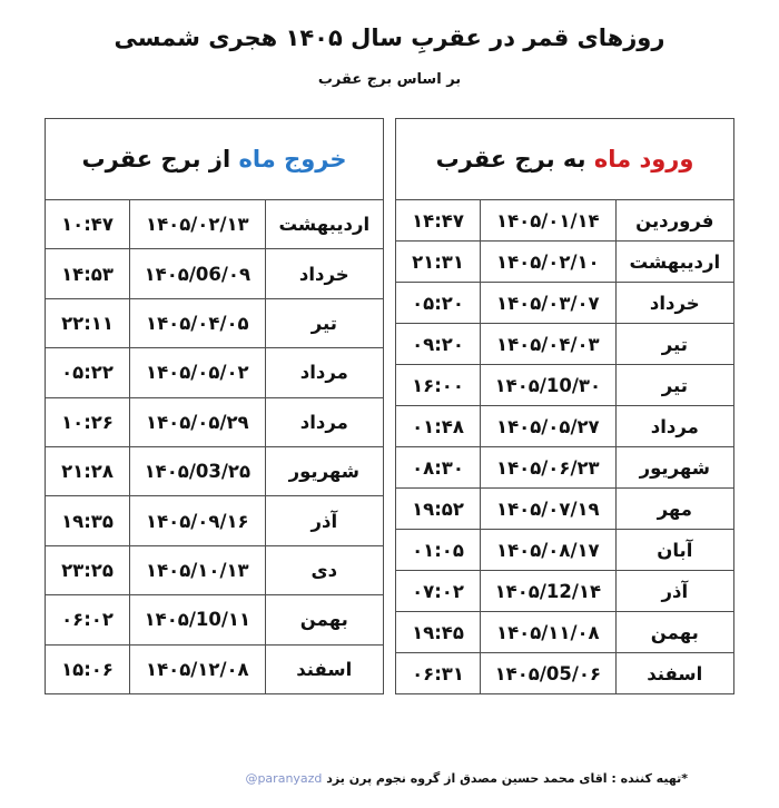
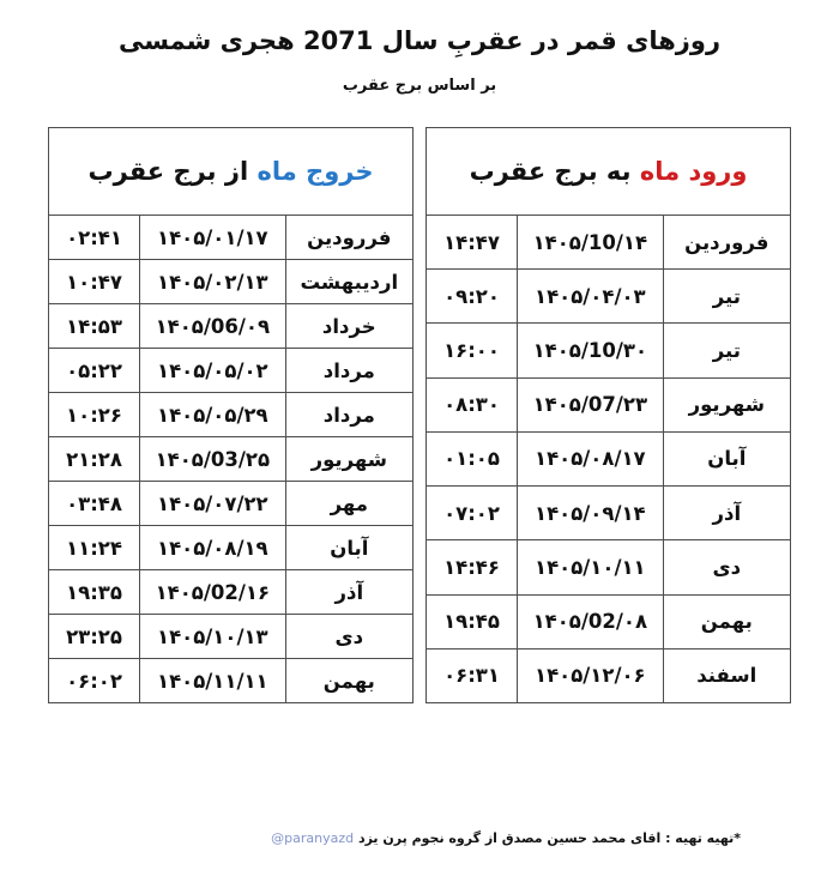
- روزهای قمر در عقربِ سال ۱۴۰۵ هجری شمسی
+ روزهای قمر در عقربِ سال 2071 هجری شمسی
  بر اساس برج عقرب
  خروج ماه از برج عقرب
+ فررودین	۱۴۰۵/۰۱/۱۷	۰۲:۴۱
  اردیبهشت	۱۴۰۵/۰۲/۱۳	۱۰:۴۷
  خرداد	۱۴۰۵/06/۰۹	۱۴:۵۳
- تیر	۱۴۰۵/۰۴/۰۵	۲۲:۱۱
  مرداد	۱۴۰۵/۰۵/۰۲	۰۵:۲۲
  مرداد	۱۴۰۵/۰۵/۲۹	۱۰:۲۶
  شهریور	۱۴۰۵/03/۲۵	۲۱:۲۸
+ مهر	۱۴۰۵/۰۷/۲۲	۰۳:۴۸
+ آبان	۱۴۰۵/۰۸/۱۹	۱۱:۲۴
- آذر	۱۴۰۵/۰۹/۱۶	۱۹:۳۵
+ آذر	۱۴۰۵/02/۱۶	۱۹:۳۵
  دی	۱۴۰۵/۱۰/۱۳	۲۳:۲۵
- بهمن	۱۴۰۵/10/۱۱	۰۶:۰۲
+ بهمن	۱۴۰۵/۱۱/۱۱	۰۶:۰۲
- اسفند	۱۴۰۵/۱۲/۰۸	۱۵:۰۶
  ورود ماه به برج عقرب
- فروردین	۱۴۰۵/۰۱/۱۴	۱۴:۴۷
+ فروردین	۱۴۰۵/10/۱۴	۱۴:۴۷
- اردیبهشت	۱۴۰۵/۰۲/۱۰	۲۱:۳۱
- خرداد	۱۴۰۵/۰۳/۰۷	۰۵:۲۰
  تیر	۱۴۰۵/۰۴/۰۳	۰۹:۲۰
  تیر	۱۴۰۵/10/۳۰	۱۶:۰۰
- مرداد	۱۴۰۵/۰۵/۲۷	۰۱:۴۸
- شهریور	۱۴۰۵/۰۶/۲۳	۰۸:۳۰
+ شهریور	۱۴۰۵/07/۲۳	۰۸:۳۰
- مهر	۱۴۰۵/۰۷/۱۹	۱۹:۵۲
  آبان	۱۴۰۵/۰۸/۱۷	۰۱:۰۵
- آذر	۱۴۰۵/12/۱۴	۰۷:۰۲
+ آذر	۱۴۰۵/۰۹/۱۴	۰۷:۰۲
+ دی	۱۴۰۵/۱۰/۱۱	۱۴:۴۶
- بهمن	۱۴۰۵/۱۱/۰۸	۱۹:۴۵
+ بهمن	۱۴۰۵/02/۰۸	۱۹:۴۵
- اسفند	۱۴۰۵/05/۰۶	۰۶:۳۱
+ اسفند	۱۴۰۵/۱۲/۰۶	۰۶:۳۱
- *تهیه کننده : اقای محمد حسین مصدق از گروه نجوم پرن یزد @paranyazd
+ *تهیه تهیه : اقای محمد حسین مصدق از گروه نجوم پرن یزد @paranyazd
